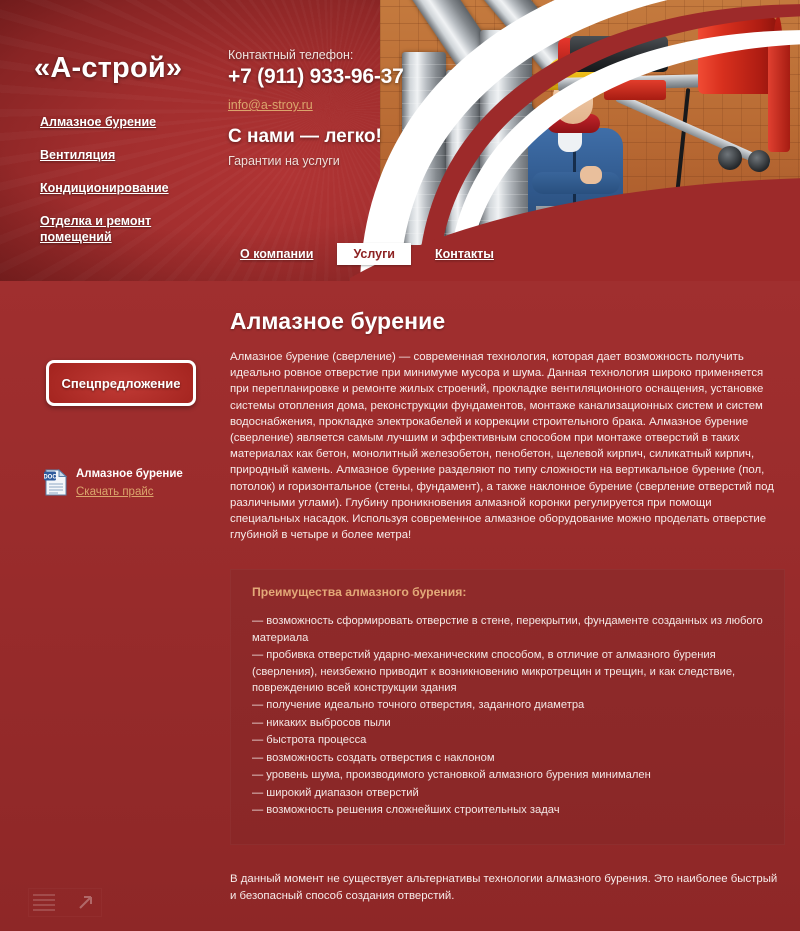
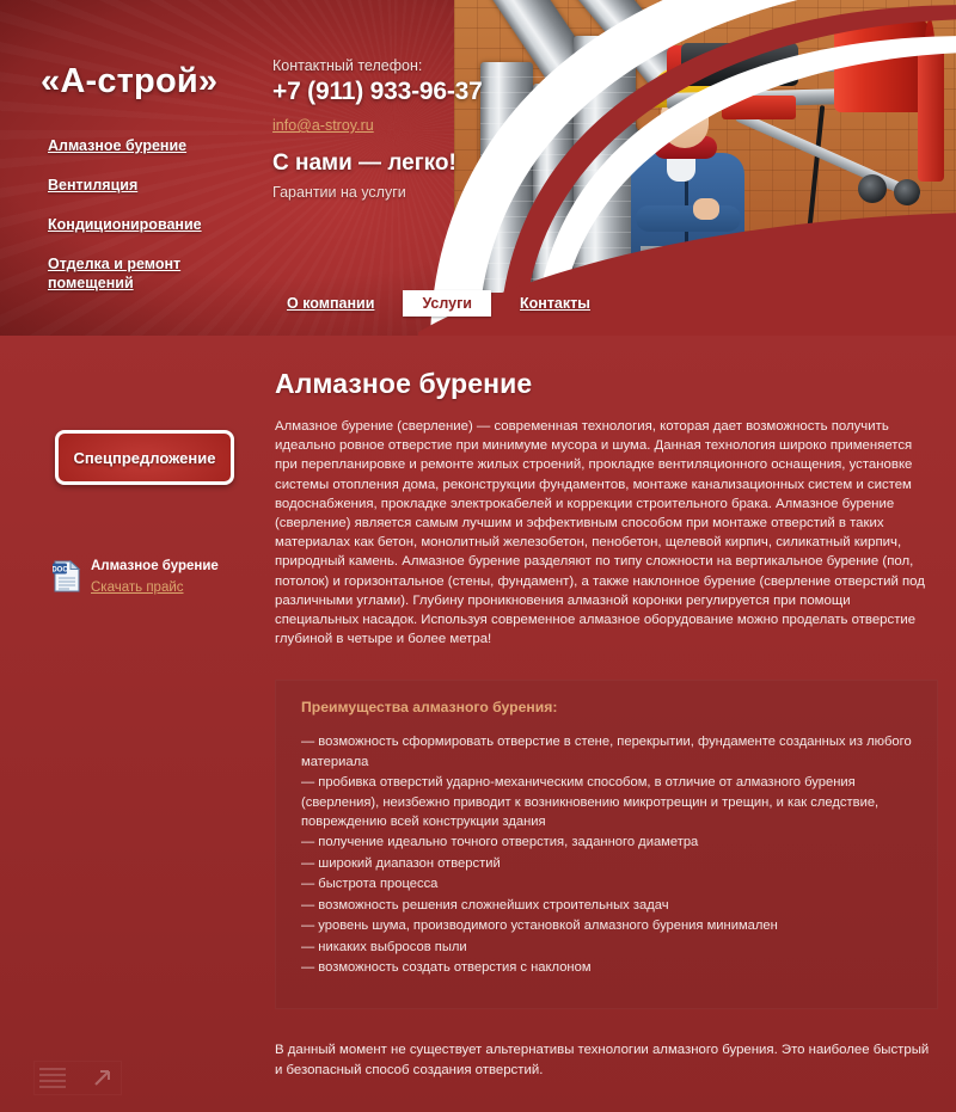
  «А-строй»
  Алмазное бурение
  Вентиляция
  Кондиционирование
  Отделка и ремонт помещений
  Контактный телефон:
  +7 (911) 933-96-37
  info@a-stroy.ru
  С нами — легко!
  Гарантии на услуги
  О компании
  Услуги
  Контакты
  Спецпредложение
  Алмазное бурение
  Скачать прайс
  Алмазное бурение
  Алмазное бурение (сверление) — современная технология, которая дает возможность получить идеально ровное отверстие при минимуме мусора и шума. Данная технология широко применяется при перепланировке и ремонте жилых строений, прокладке вентиляционного оснащения, установке системы отопления дома, реконструкции фундаментов, монтаже канализационных систем и систем водоснабжения, прокладке электрокабелей и коррекции строительного брака. Алмазное бурение (сверление) является самым лучшим и эффективным способом при монтаже отверстий в таких материалах как бетон, монолитный железобетон, пенобетон, щелевой кирпич, силикатный кирпич, природный камень. Алмазное бурение разделяют по типу сложности на вертикальное бурение (пол, потолок) и горизонтальное (стены, фундамент), а также наклонное бурение (сверление отверстий под различными углами). Глубину проникновения алмазной коронки регулируется при помощи специальных насадок. Используя современное алмазное оборудование можно проделать отверстие глубиной в четыре и более метра!
  Преимущества алмазного бурения:
  — возможность сформировать отверстие в стене, перекрытии, фундаменте созданных из любого материала
  — пробивка отверстий ударно-механическим способом, в отличие от алмазного бурения (сверления), неизбежно приводит к возникновению микротрещин и трещин, и как следствие, повреждению всей конструкции здания
  — получение идеально точного отверстия, заданного диаметра
- — никаких выбросов пыли
+ — широкий диапазон отверстий
  — быстрота процесса
- — возможность создать отверстия с наклоном
+ — возможность решения сложнейших строительных задач
  — уровень шума, производимого установкой алмазного бурения минимален
- — широкий диапазон отверстий
+ — никаких выбросов пыли
- — возможность решения сложнейших строительных задач
+ — возможность создать отверстия с наклоном
  В данный момент не существует альтернативы технологии алмазного бурения. Это наиболее быстрый и безопасный способ создания отверстий.
